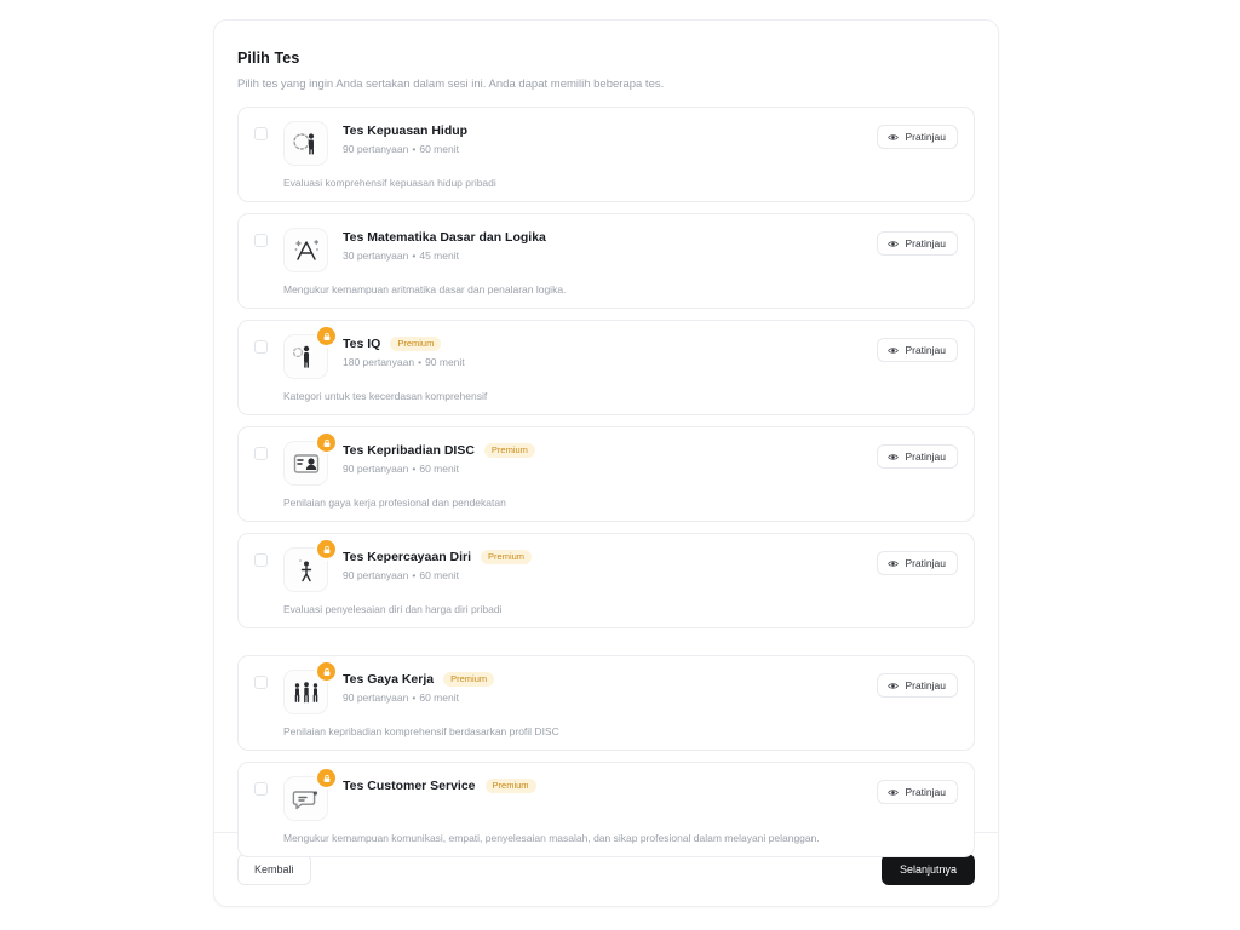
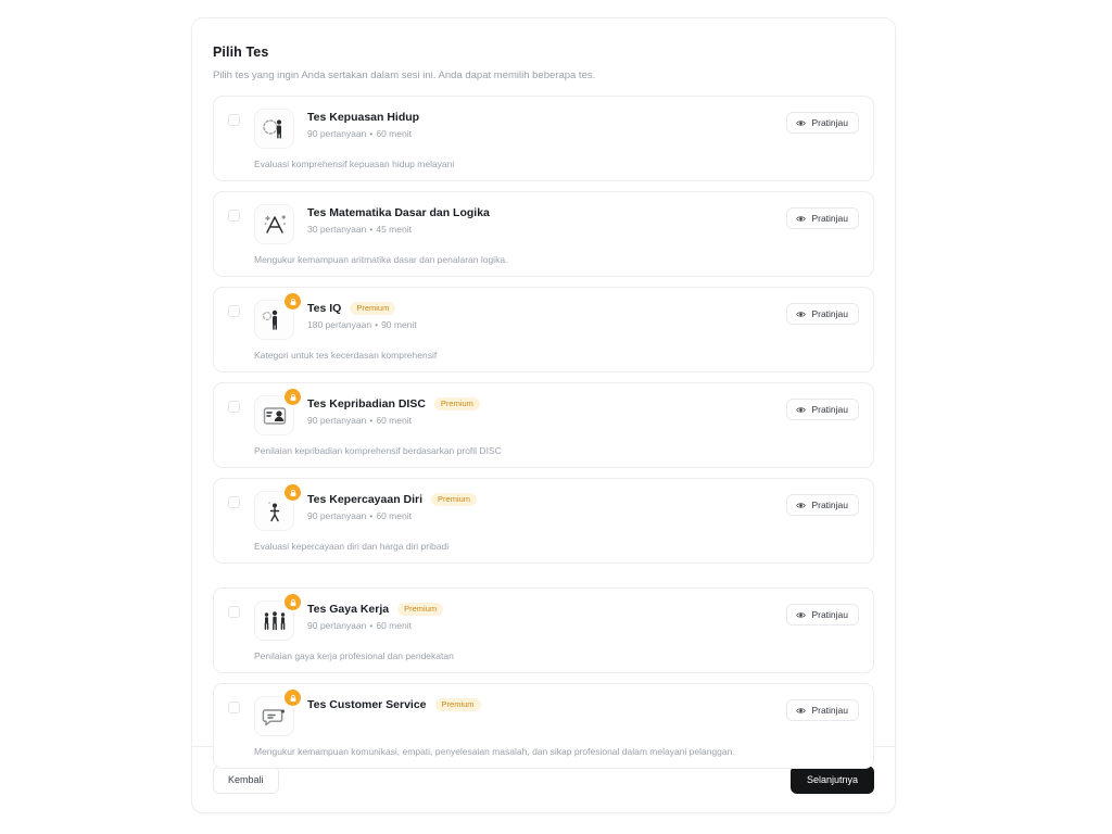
  Pilih Tes
  Pilih tes yang ingin Anda sertakan dalam sesi ini. Anda dapat memilih beberapa tes.
  Tes Kepuasan Hidup
  90 pertanyaan • 60 menit
  Pratinjau
- Evaluasi komprehensif kepuasan hidup pribadi
+ Evaluasi komprehensif kepuasan hidup melayani
  Tes Matematika Dasar dan Logika
  30 pertanyaan • 45 menit
  Pratinjau
  Mengukur kemampuan aritmatika dasar dan penalaran logika.
  Tes IQ
  Premium
  180 pertanyaan • 90 menit
  Pratinjau
  Kategori untuk tes kecerdasan komprehensif
  Tes Kepribadian DISC
  Premium
  90 pertanyaan • 60 menit
  Pratinjau
- Penilaian gaya kerja profesional dan pendekatan
+ Penilaian kepribadian komprehensif berdasarkan profil DISC
  Tes Kepercayaan Diri
  Premium
  90 pertanyaan • 60 menit
  Pratinjau
- Evaluasi penyelesaian diri dan harga diri pribadi
+ Evaluasi kepercayaan diri dan harga diri pribadi
  Tes Gaya Kerja
  Premium
  90 pertanyaan • 60 menit
  Pratinjau
- Penilaian kepribadian komprehensif berdasarkan profil DISC
+ Penilaian gaya kerja profesional dan pendekatan
  Tes Customer Service
  Premium
  Pratinjau
  Mengukur kemampuan komunikasi, empati, penyelesaian masalah, dan sikap profesional dalam melayani pelanggan.
  Kembali
  Selanjutnya
